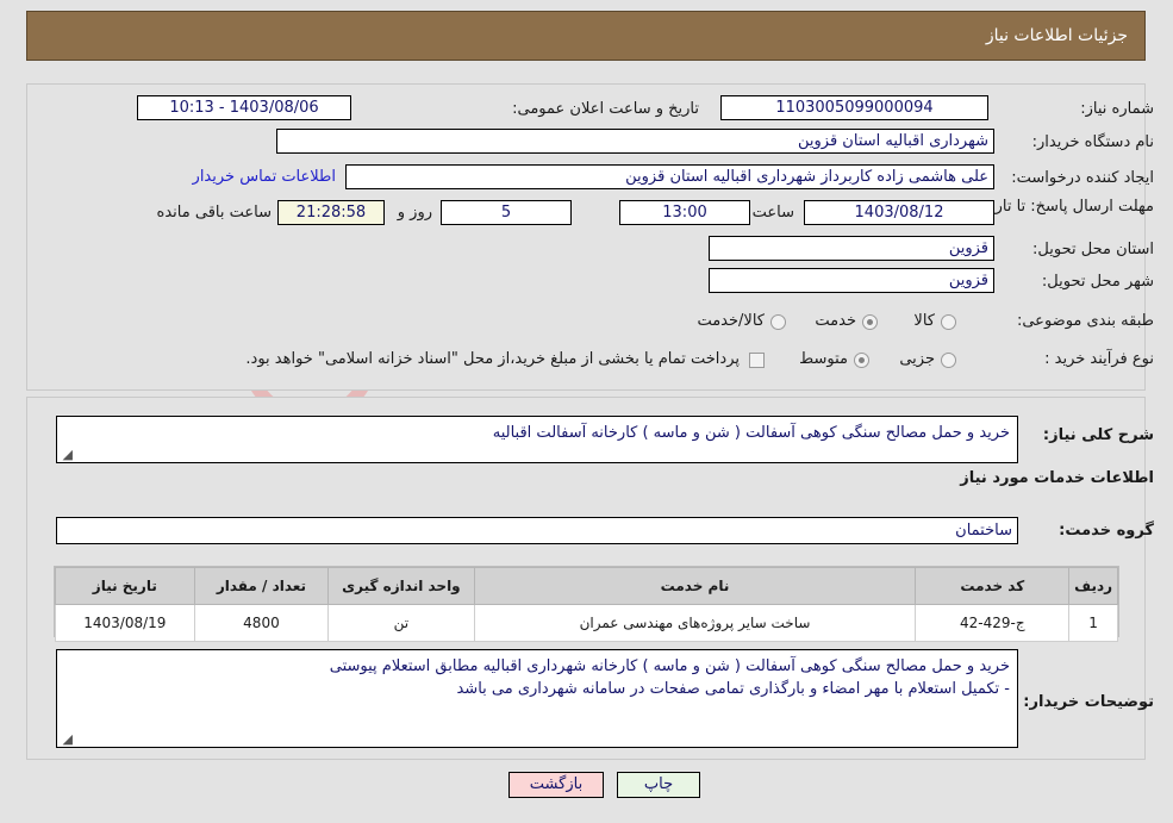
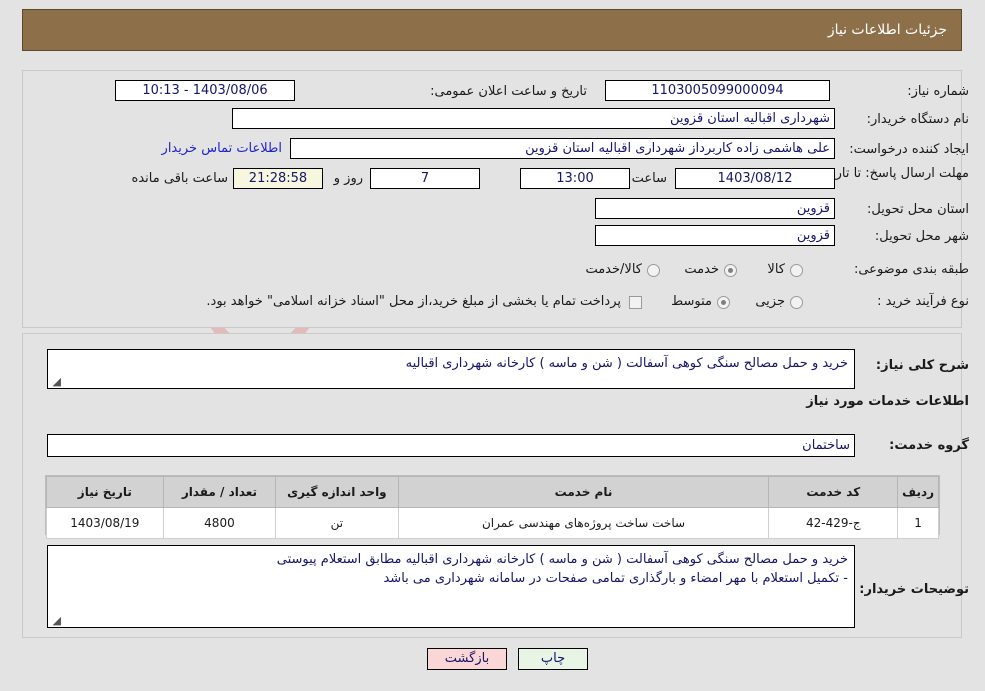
  جزئیات اطلاعات نیاز
  شماره نیاز:
  1103005099000094
  تاریخ و ساعت اعلان عمومی:
  10:13 - 1403/08/06
  نام دستگاه خریدار:
  شهرداری اقبالیه استان قزوین
  ایجاد کننده درخواست:
  علی هاشمی زاده کاربرداز شهرداری اقبالیه استان قزوین
  اطلاعات تماس خریدار
  مهلت ارسال پاسخ: تا تار
  1403/08/12
  ساعت
  13:00
- 5
+ 7
  روز و
  21:28:58
  ساعت باقی مانده
  استان محل تحویل:
  قزوین
  شهر محل تحویل:
  قزوین
  طبقه بندی موضوعی:
  کالا
  خدمت
  کالا/خدمت
  نوع فرآیند خرید :
  جزیی
  متوسط
  پرداخت تمام یا بخشی از مبلغ خرید،از محل "اسناد خزانه اسلامی" خواهد بود.
  شرح کلی نیاز:
- خرید و حمل مصالح سنگی کوهی آسفالت ( شن و ماسه ) کارخانه آسفالت اقبالیه
+ خرید و حمل مصالح سنگی کوهی آسفالت ( شن و ماسه ) کارخانه شهرداری اقبالیه
  ◢
  اطلاعات خدمات مورد نیاز
  گروه خدمت:
  ساختمان
  ردیف	کد خدمت	نام خدمت	واحد اندازه گیری	تعداد / مقدار	تاریخ نیاز
- 1	ج-429-42	ساخت سایر پروژه‌های مهندسی عمران	تن	4800	1403/08/19
+ 1	ج-429-42	ساخت ساخت پروژه‌های مهندسی عمران	تن	4800	1403/08/19
  توضیحات خریدار:
  خرید و حمل مصالح سنگی کوهی آسفالت ( شن و ماسه ) کارخانه شهرداری اقبالیه مطابق استعلام پیوستی
  - تکمیل استعلام با مهر امضاء و بارگذاری تمامی صفحات در سامانه شهرداری می باشد
  ◢
  چاپ
  بازگشت
